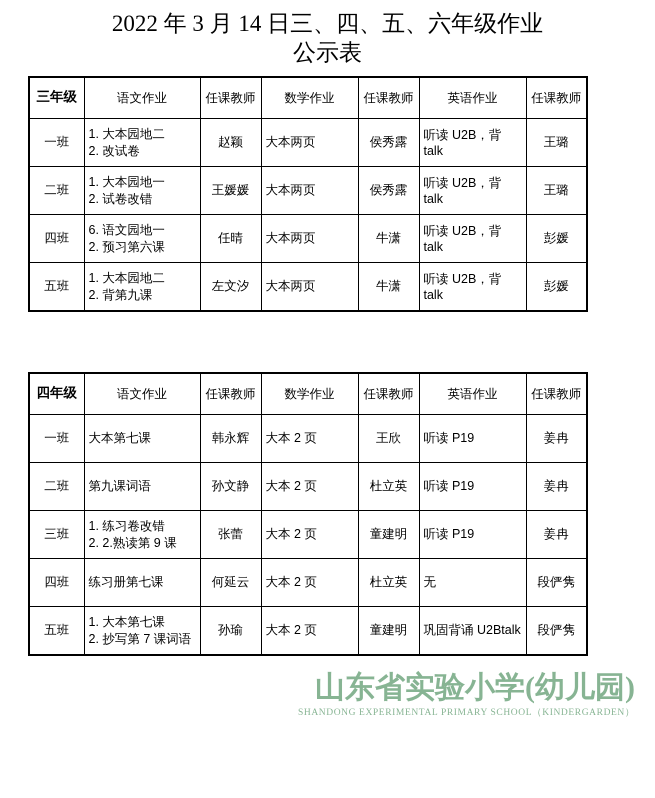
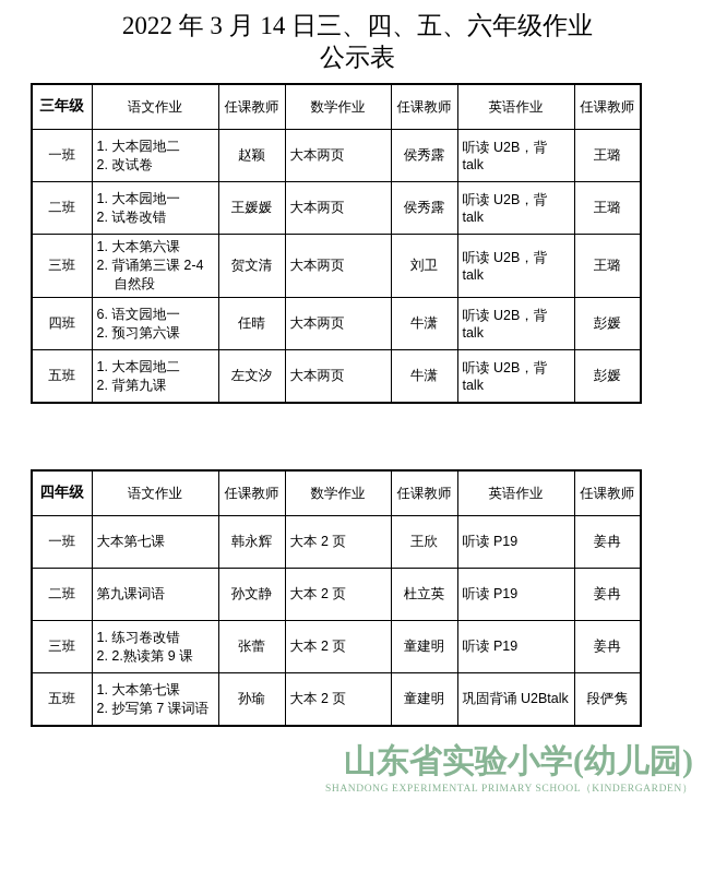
  2022 年 3 月 14 日三、四、五、六年级作业
  公示表
  三年级	语文作业	任课教师	数学作业	任课教师	英语作业	任课教师
  一班	1. 大本园地二2. 改试卷	赵颖	大本两页	侯秀露	听读 U2B，背 talk	王璐
  二班	1. 大本园地一2. 试卷改错	王媛媛	大本两页	侯秀露	听读 U2B，背 talk	王璐
+ 三班	1. 大本第六课2. 背诵第三课 2-4 自然段	贺文清	大本两页	刘卫	听读 U2B，背 talk	王璐
  四班	6. 语文园地一2. 预习第六课	任晴	大本两页	牛潇	听读 U2B，背 talk	彭媛
  五班	1. 大本园地二2. 背第九课	左文汐	大本两页	牛潇	听读 U2B，背 talk	彭媛
  四年级	语文作业	任课教师	数学作业	任课教师	英语作业	任课教师
  一班	大本第七课	韩永辉	大本 2 页	王欣	听读 P19	姜冉
  二班	第九课词语	孙文静	大本 2 页	杜立英	听读 P19	姜冉
  三班	1. 练习卷改错2. 2.熟读第 9 课	张蕾	大本 2 页	童建明	听读 P19	姜冉
- 四班	练习册第七课	何延云	大本 2 页	杜立英	无	段俨隽
  五班	1. 大本第七课2. 抄写第 7 课词语	孙瑜	大本 2 页	童建明	巩固背诵 U2Btalk	段俨隽
  山东省实验小学(幼儿园)
  SHANDONG EXPERIMENTAL PRIMARY SCHOOL（KINDERGARDEN）
